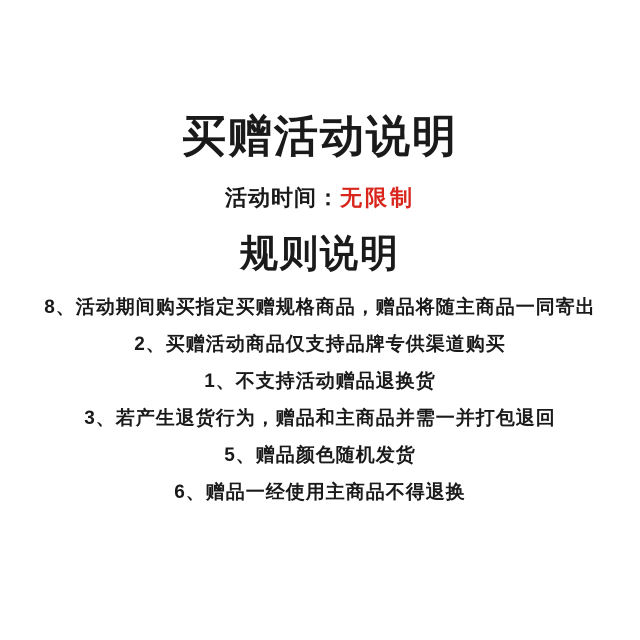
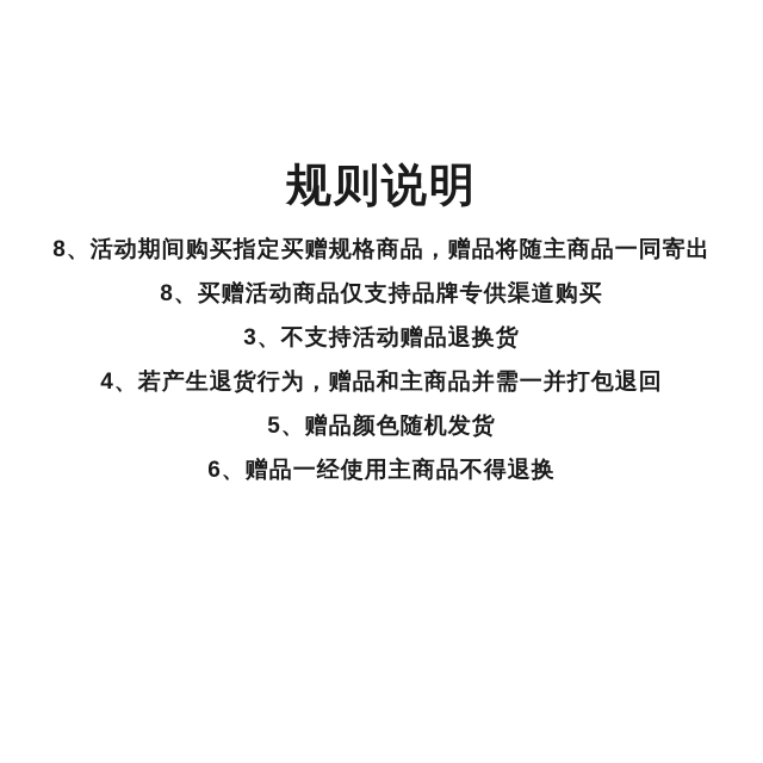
- 买赠活动说明
- 活动时间：无限制
  规则说明
  8、活动期间购买指定买赠规格商品，赠品将随主商品一同寄出
- 2、买赠活动商品仅支持品牌专供渠道购买
+ 8、买赠活动商品仅支持品牌专供渠道购买
- 1、不支持活动赠品退换货
+ 3、不支持活动赠品退换货
- 3、若产生退货行为，赠品和主商品并需一并打包退回
+ 4、若产生退货行为，赠品和主商品并需一并打包退回
  5、赠品颜色随机发货
  6、赠品一经使用主商品不得退换
